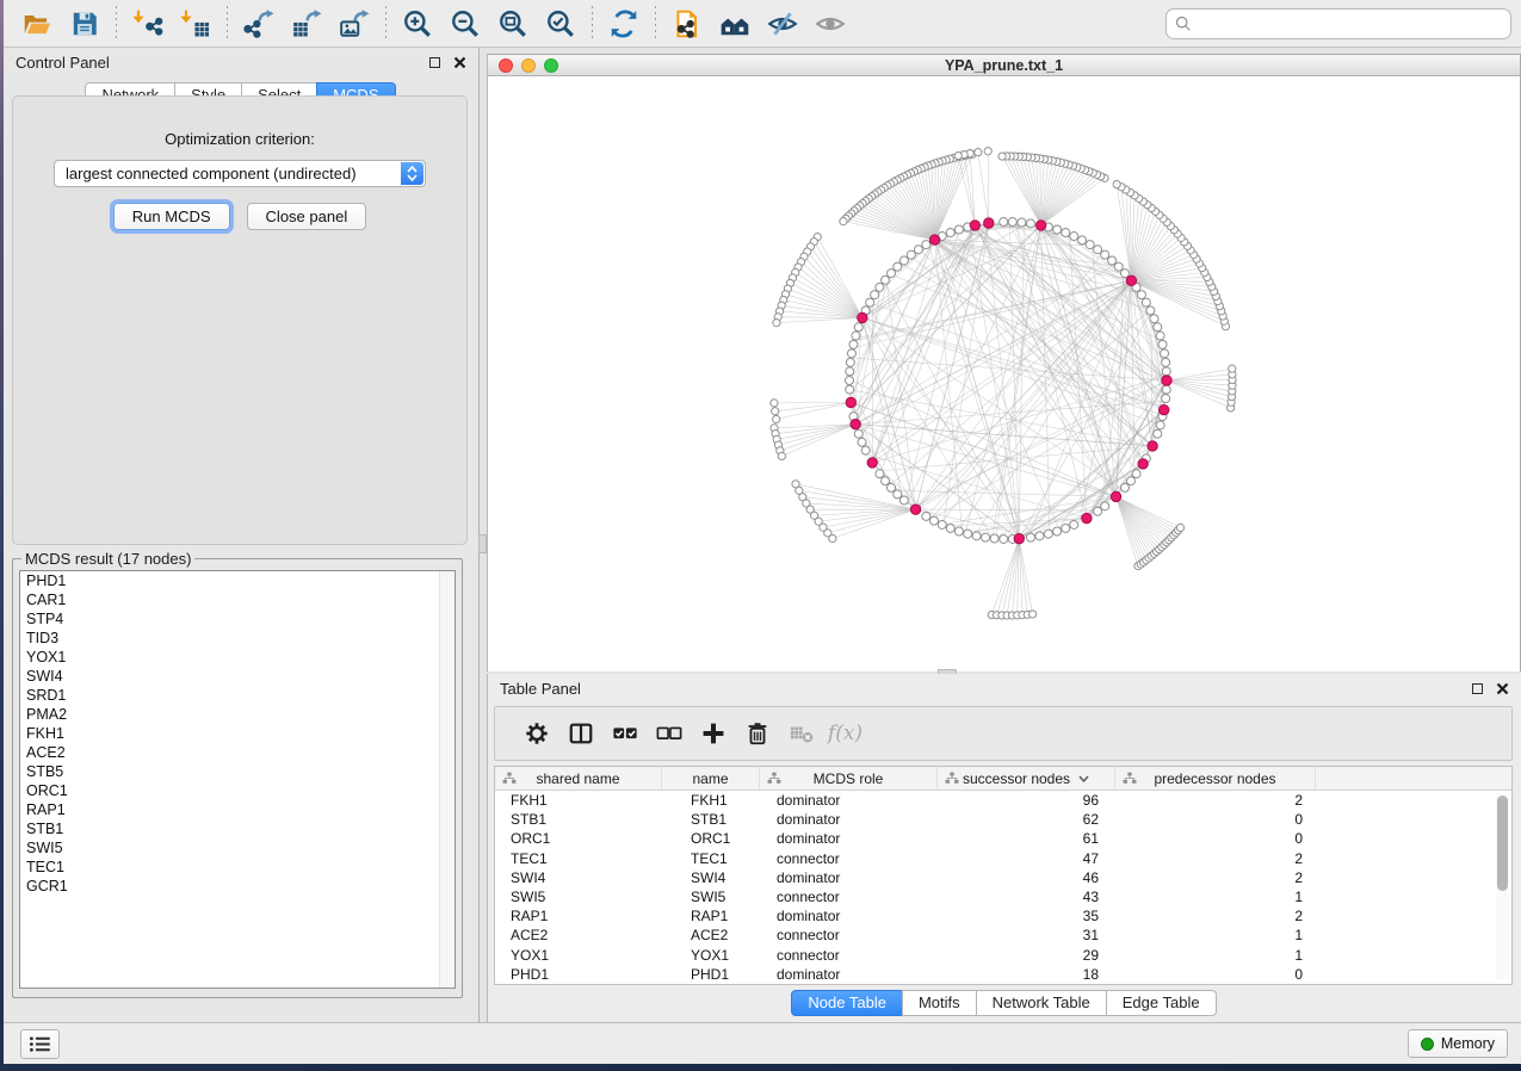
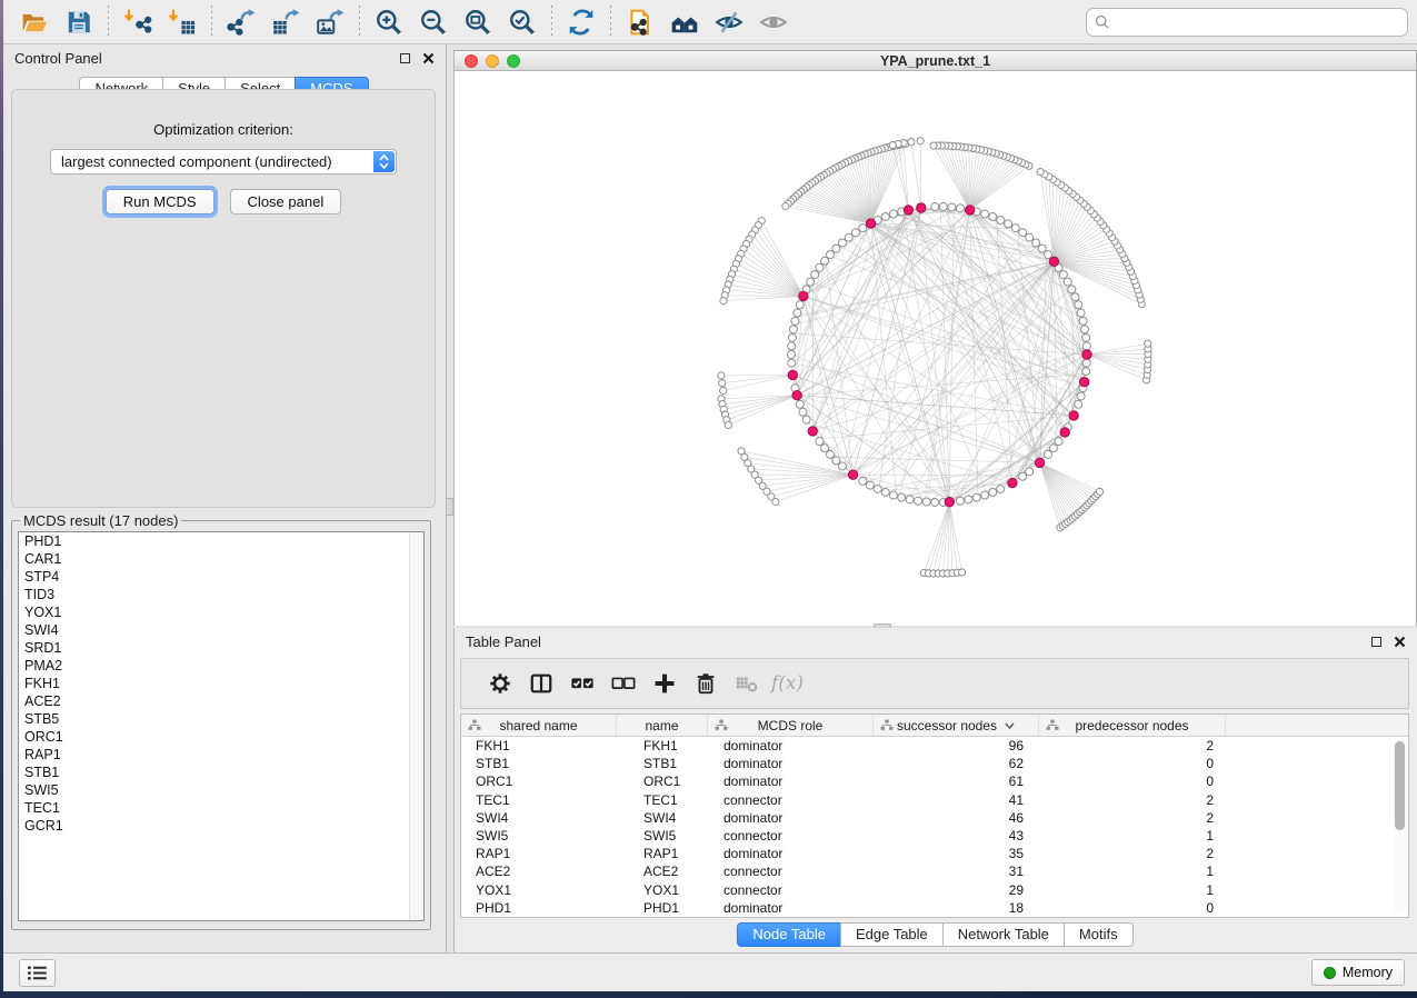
  Control Panel
  Optimization criterion:
  largest connected component (undirected)
  Run MCDS
  Close panel
  MCDS result (17 nodes)
  PHD1
  CAR1
  STP4
  TID3
  YOX1
  SWI4
  SRD1
  PMA2
  FKH1
  ACE2
  STB5
  ORC1
  RAP1
  STB1
  SWI5
  TEC1
  GCR1
  YPA_prune.txt_1
  Table Panel
  f(x)
  shared name
  name
  MCDS role
  successor nodes
  predecessor nodes
  FKH1
  FKH1
  dominator
  96
  2
  STB1
  STB1
  dominator
  62
  0
  ORC1
  ORC1
  dominator
  61
  0
  TEC1
  TEC1
  connector
- 47
+ 41
  2
  SWI4
  SWI4
  dominator
  46
  2
  SWI5
  SWI5
  connector
  43
  1
  RAP1
  RAP1
  dominator
  35
  2
  ACE2
  ACE2
  connector
  31
  1
  YOX1
  YOX1
  connector
  29
  1
  PHD1
  PHD1
  dominator
  18
  0
  Node Table
- Motifs
+ Edge Table
  Network Table
- Edge Table
+ Motifs
  Memory
